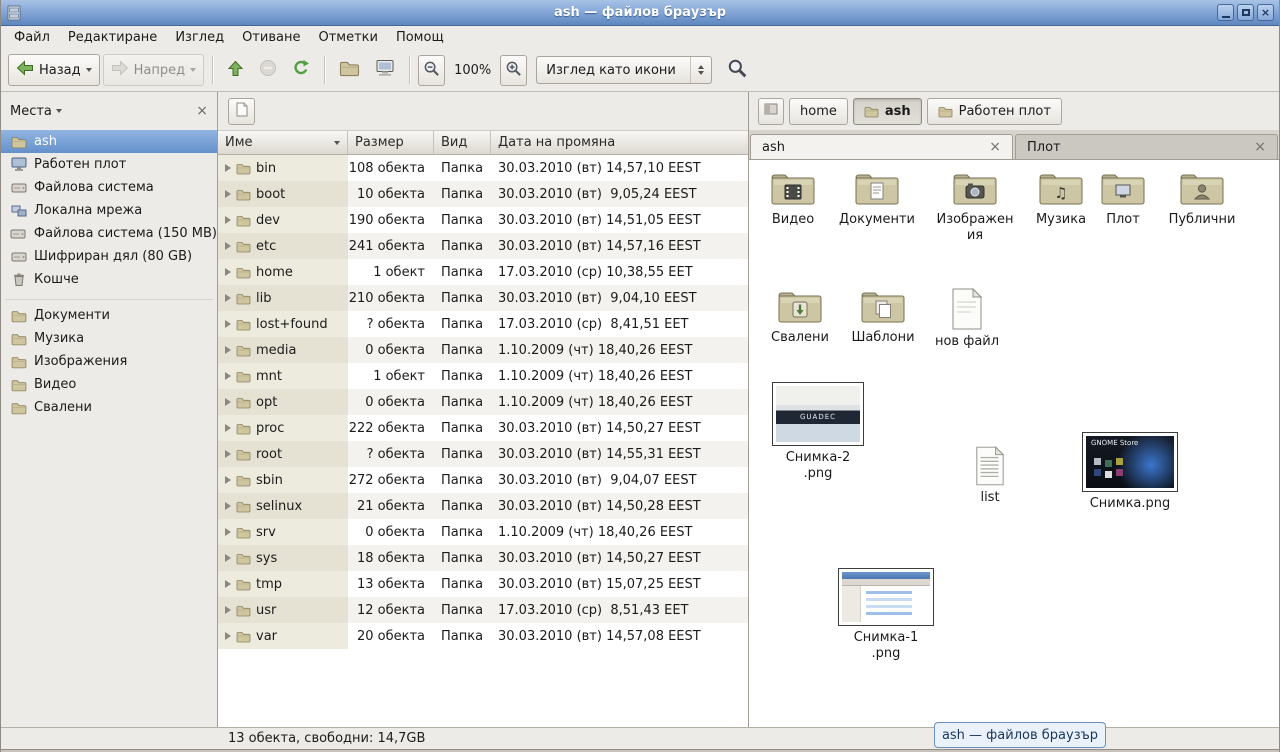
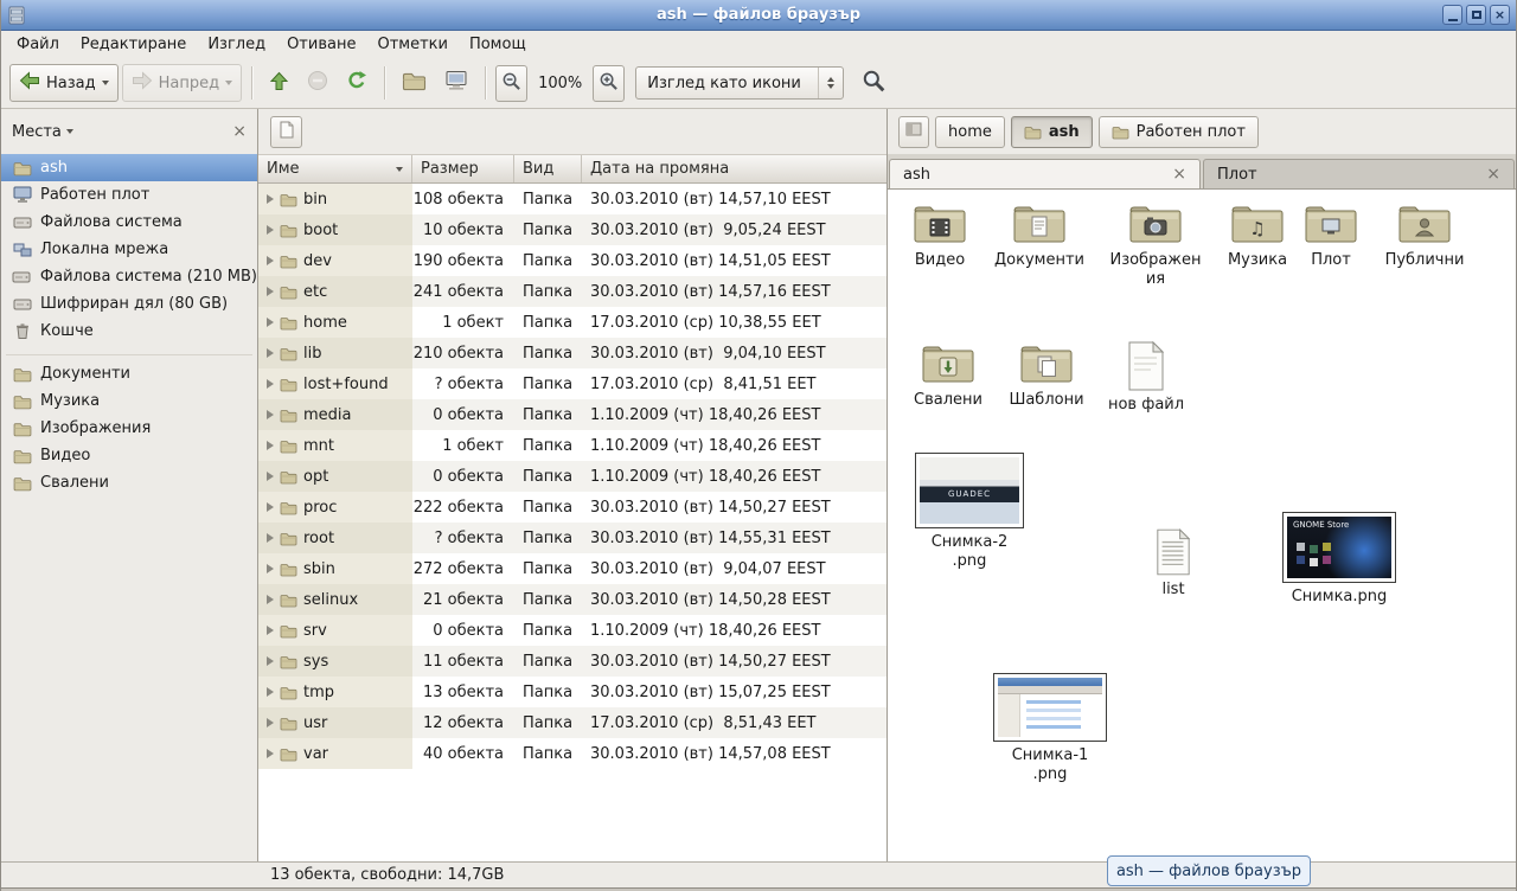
  ash — файлов браузър
  ×
  Файл
  Редактиране
  Изглед
  Отиване
  Отметки
  Помощ
  Назад
  Напред
  100%
  Изглед като икони
  Места
  ×
  ash
  Работен плот
  Файлова система
  Локална мрежа
- Файлова система (150 MB)
+ Файлова система (210 MB)
  Шифриран дял (80 GB)
  Кошче
  Документи
  Музика
  Изображения
  Видео
  Свалени
  Име
  Размер
  Вид
  Дата на промяна
  bin
  108 обекта
  Папка
  30.03.2010 (вт) 14,57,10 EEST
  boot
  10 обекта
  Папка
  30.03.2010 (вт) 9,05,24 EEST
  dev
  190 обекта
  Папка
  30.03.2010 (вт) 14,51,05 EEST
  etc
  241 обекта
  Папка
  30.03.2010 (вт) 14,57,16 EEST
  home
  1 обект
  Папка
  17.03.2010 (ср) 10,38,55 EET
  lib
  210 обекта
  Папка
  30.03.2010 (вт) 9,04,10 EEST
  lost+found
  ? обекта
  Папка
  17.03.2010 (ср) 8,41,51 EET
  media
  0 обекта
  Папка
  1.10.2009 (чт) 18,40,26 EEST
  mnt
  1 обект
  Папка
  1.10.2009 (чт) 18,40,26 EEST
  opt
  0 обекта
  Папка
  1.10.2009 (чт) 18,40,26 EEST
  proc
  222 обекта
  Папка
  30.03.2010 (вт) 14,50,27 EEST
  root
  ? обекта
  Папка
  30.03.2010 (вт) 14,55,31 EEST
  sbin
  272 обекта
  Папка
  30.03.2010 (вт) 9,04,07 EEST
  selinux
  21 обекта
  Папка
  30.03.2010 (вт) 14,50,28 EEST
  srv
  0 обекта
  Папка
  1.10.2009 (чт) 18,40,26 EEST
  sys
- 18 обекта
+ 11 обекта
  Папка
  30.03.2010 (вт) 14,50,27 EEST
  tmp
  13 обекта
  Папка
  30.03.2010 (вт) 15,07,25 EEST
  usr
  12 обекта
  Папка
  17.03.2010 (ср) 8,51,43 EET
  var
- 20 обекта
+ 40 обекта
  Папка
  30.03.2010 (вт) 14,57,08 EEST
  home
  ash
  Работен плот
  ash
  ×
  Плот
  ×
  Видео
  Документи
  Изображения
  ♫
  Музика
  Плот
  Публични
  Свалени
  Шаблони
  нов файл
  GUADEC
  Снимка-2.png
  list
  GNOME Store
  Снимка.png
  Снимка-1.png
  13 обекта, свободни: 14,7GB
  ash — файлов браузър
